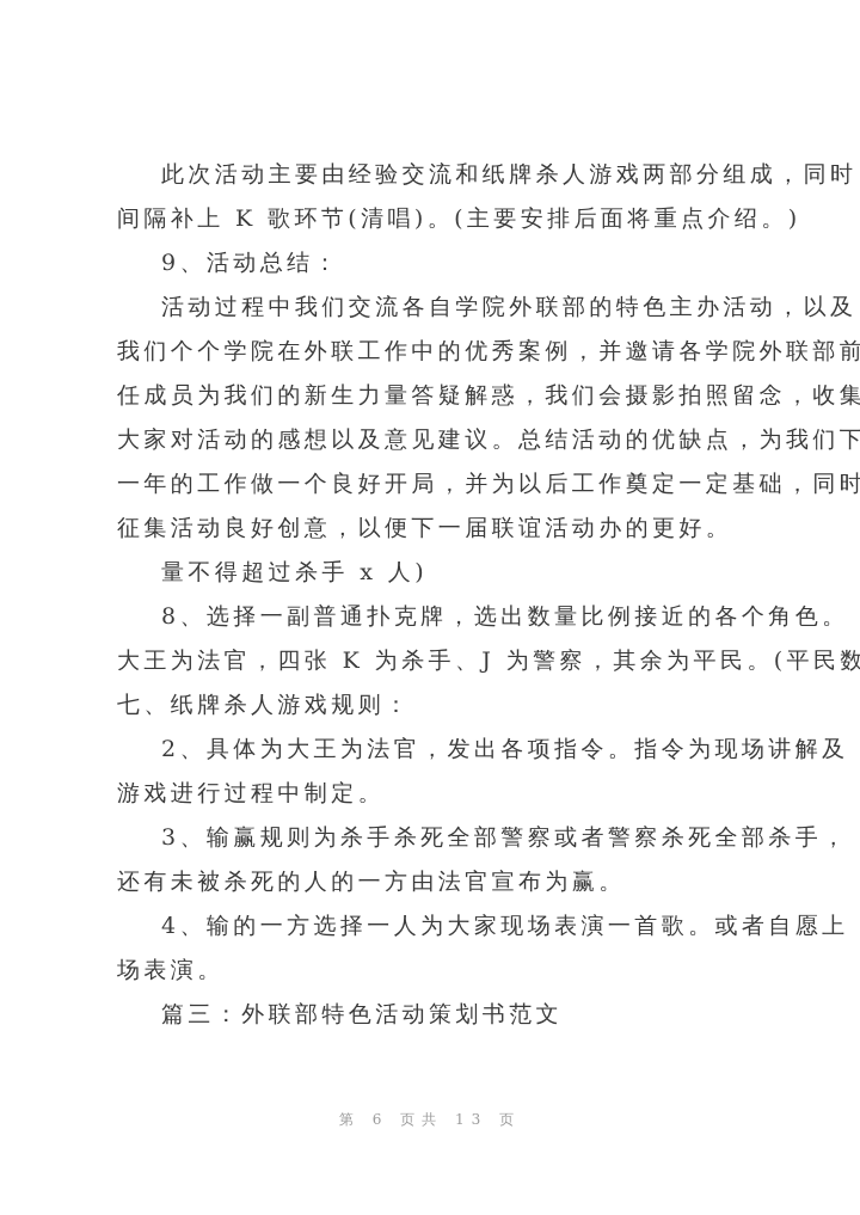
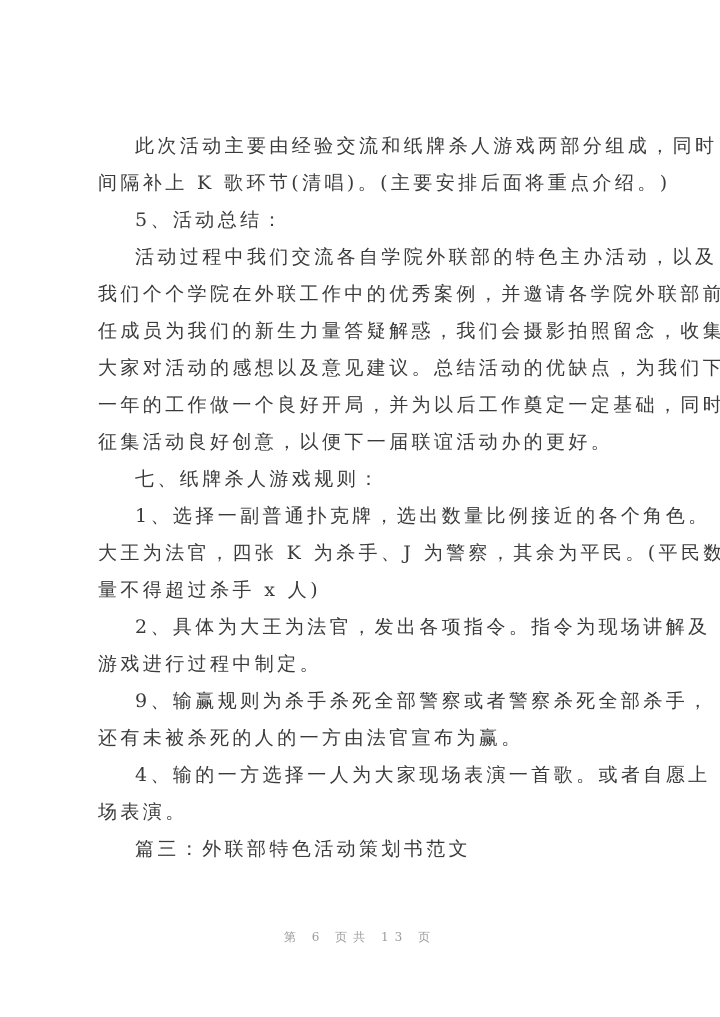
  此次活动主要由经验交流和纸牌杀人游戏两部分组成，同时
  间隔补上 K 歌环节(清唱)。(主要安排后面将重点介绍。)
- 9、活动总结：
+ 5、活动总结：
  活动过程中我们交流各自学院外联部的特色主办活动，以及
  我们个个学院在外联工作中的优秀案例，并邀请各学院外联部前
  任成员为我们的新生力量答疑解惑，我们会摄影拍照留念，收集
  大家对活动的感想以及意见建议。总结活动的优缺点，为我们下
  一年的工作做一个良好开局，并为以后工作奠定一定基础，同时
  征集活动良好创意，以便下一届联谊活动办的更好。
- 量不得超过杀手 x 人)
+ 七、纸牌杀人游戏规则：
- 8、选择一副普通扑克牌，选出数量比例接近的各个角色。
+ 1、选择一副普通扑克牌，选出数量比例接近的各个角色。
  大王为法官，四张 K 为杀手、J 为警察，其余为平民。(平民数
- 七、纸牌杀人游戏规则：
+ 量不得超过杀手 x 人)
  2、具体为大王为法官，发出各项指令。指令为现场讲解及
  游戏进行过程中制定。
- 3、输赢规则为杀手杀死全部警察或者警察杀死全部杀手，
+ 9、输赢规则为杀手杀死全部警察或者警察杀死全部杀手，
  还有未被杀死的人的一方由法官宣布为赢。
  4、输的一方选择一人为大家现场表演一首歌。或者自愿上
  场表演。
  篇三：外联部特色活动策划书范文
  第 6 页共 13 页
